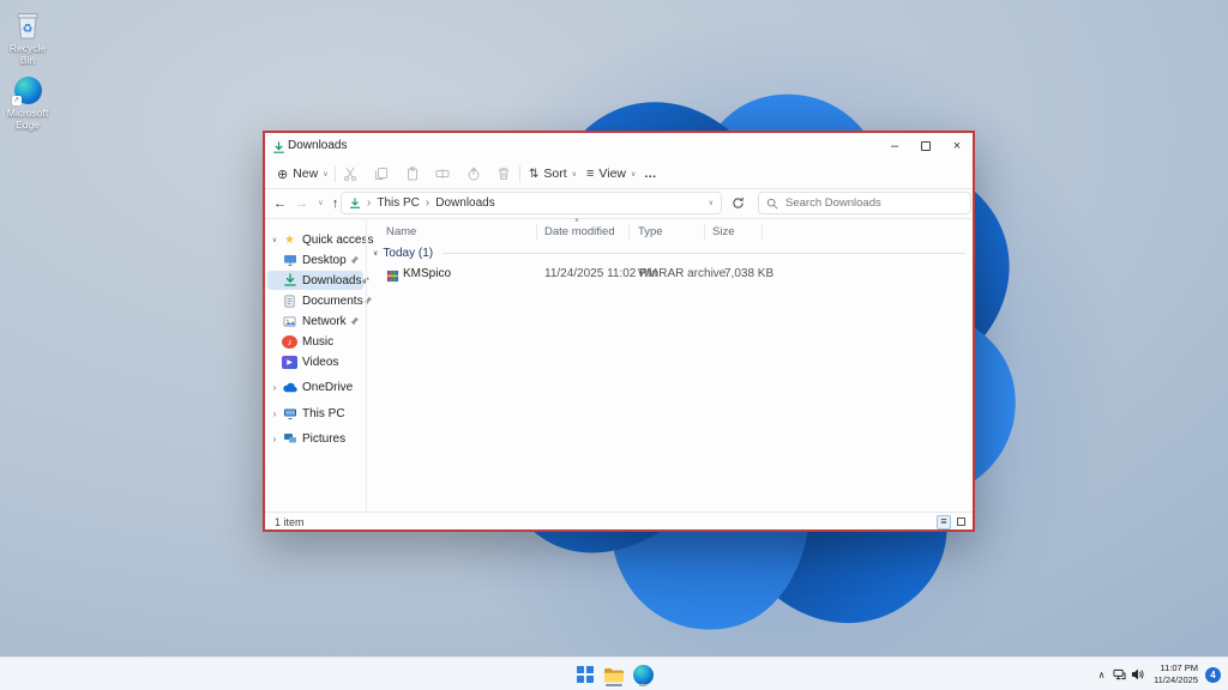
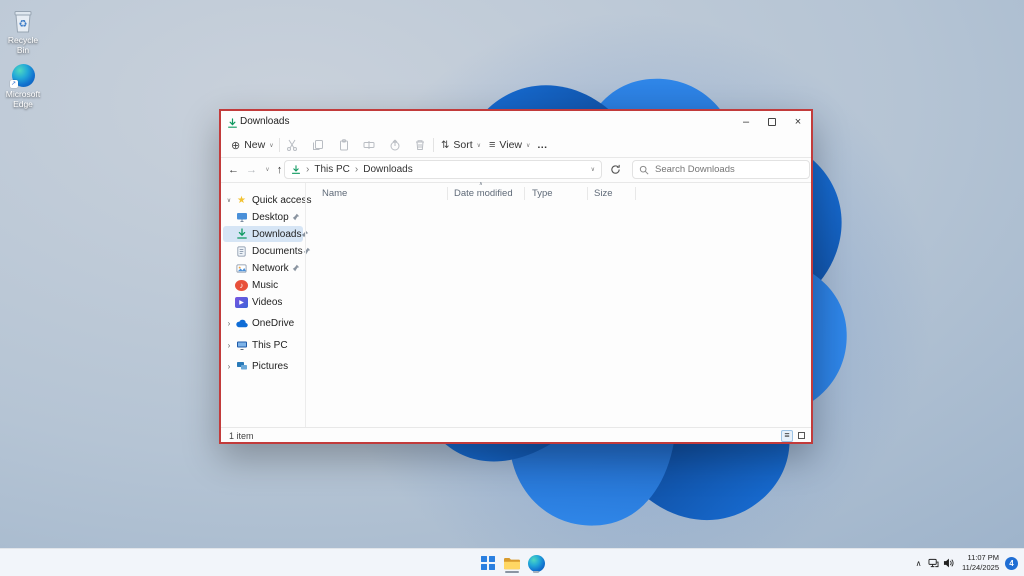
  ♻
  Recycle Bin
  Microsoft Edge
  Downloads
  –
  ×
  ⊕
  New
  ⇅
  Sort
  ≡
  View
  …
  ←
  →
  ↑
  ›
  This PC
  ›
  Downloads
  Search Downloads
  ★
  Quick access
  Desktop
  Downloads
  Documents
  Network
  ♪
  Music
  Videos
  ›
  OneDrive
  ›
  This PC
  ›
  Pictures
  Name
  Date modified
  Type
  Size
- Today (1)
- KMSpico
- 11/24/2025 11:02 PM
- WinRAR archive
- 7,038 KB
  1 item
  ≡
  ∧
  11:07 PM
  11/24/2025
  4
